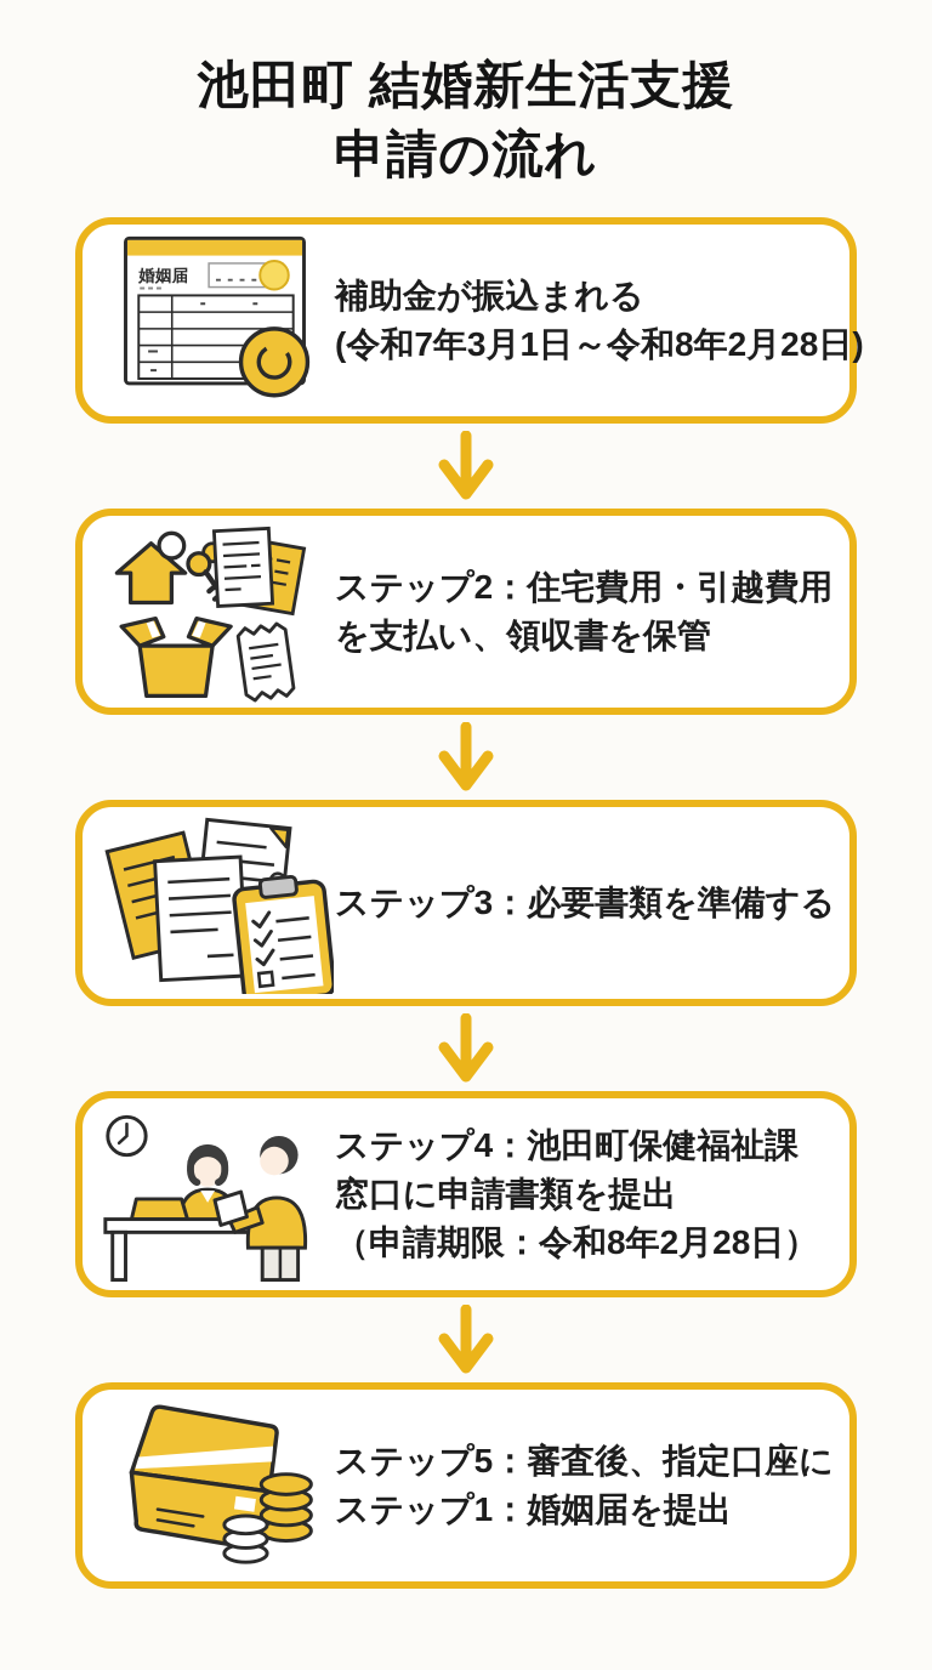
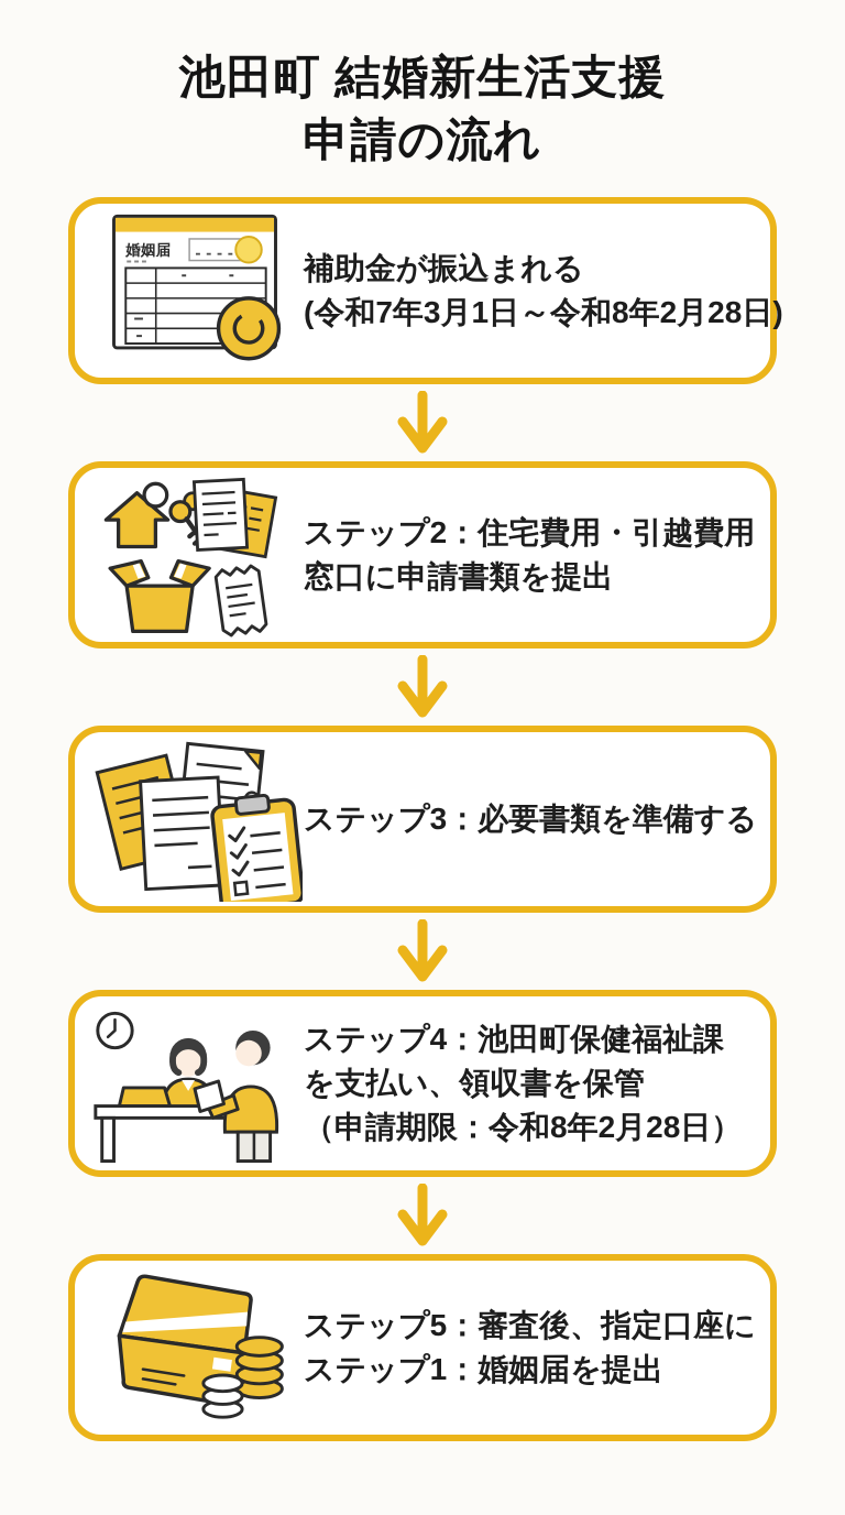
  池田町 結婚新生活支援
  申請の流れ
  婚姻届
  補助金が振込まれる
  (令和7年3月1日～令和8年2月28日)
  ステップ2：住宅費用・引越費用
- を支払い、領収書を保管
+ 窓口に申請書類を提出
  ステップ3：必要書類を準備する
  ステップ4：池田町保健福祉課
- 窓口に申請書類を提出
+ を支払い、領収書を保管
  （申請期限：令和8年2月28日）
  ステップ5：審査後、指定口座に
  ステップ1：婚姻届を提出
